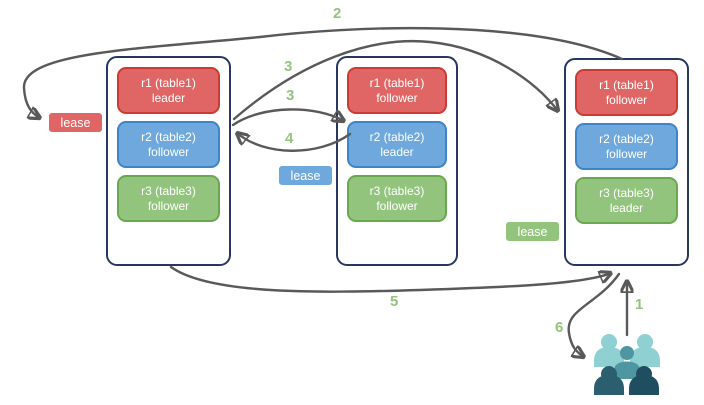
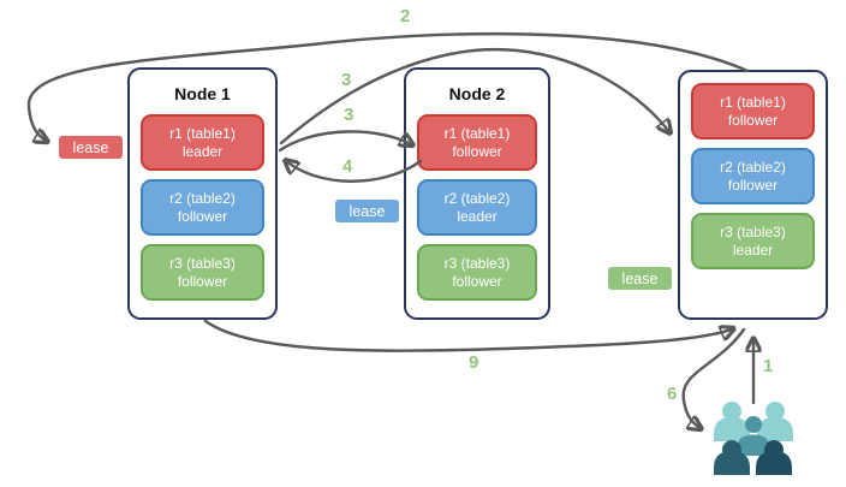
+ Node 1
  r1 (table1)
  leader
  r2 (table2)
  follower
  r3 (table3)
  follower
+ Node 2
  r1 (table1)
  follower
  r2 (table2)
  leader
  r3 (table3)
  follower
  r1 (table1)
  follower
  r2 (table2)
  follower
  r3 (table3)
  leader
  lease
  lease
  lease
  2
  3
  3
  4
- 5
+ 9
  1
  6
